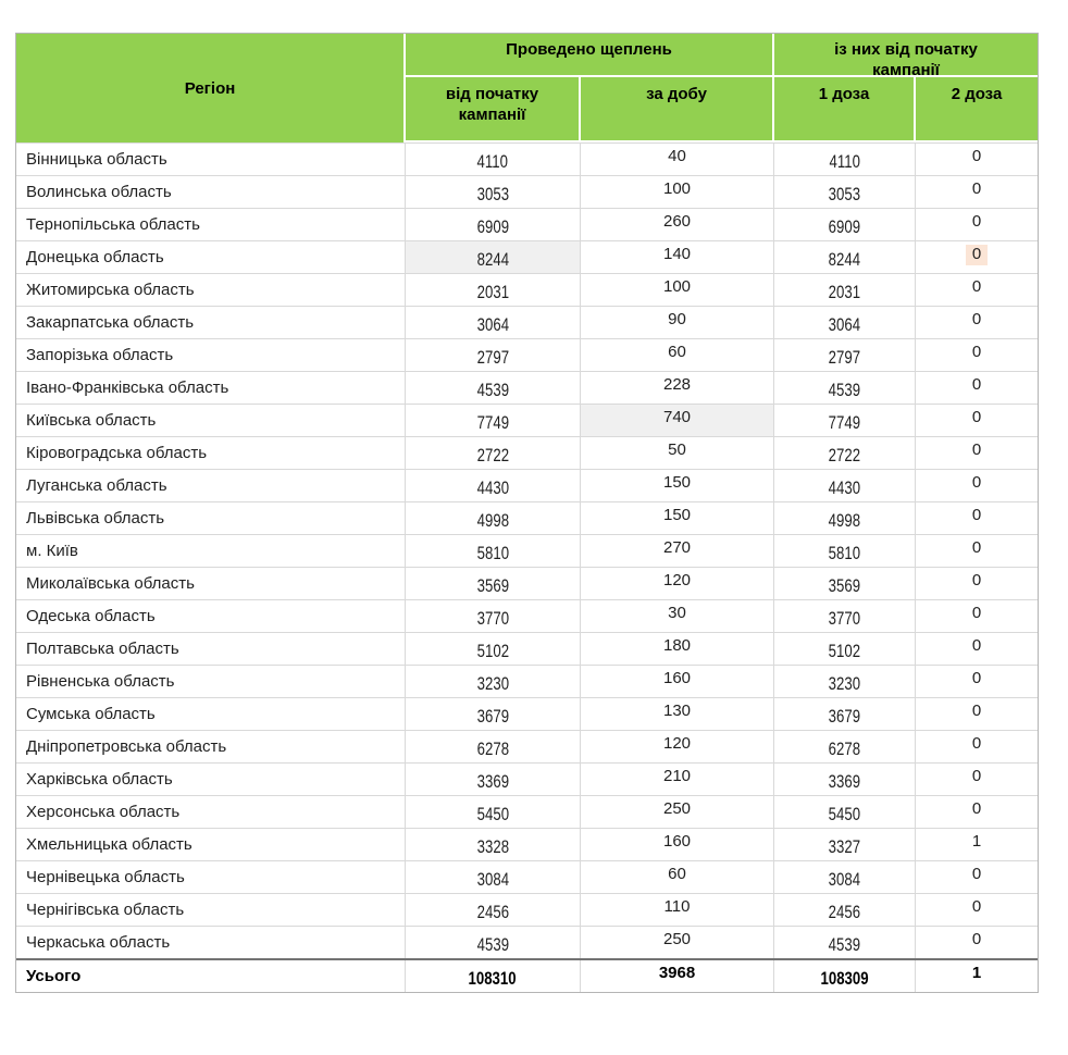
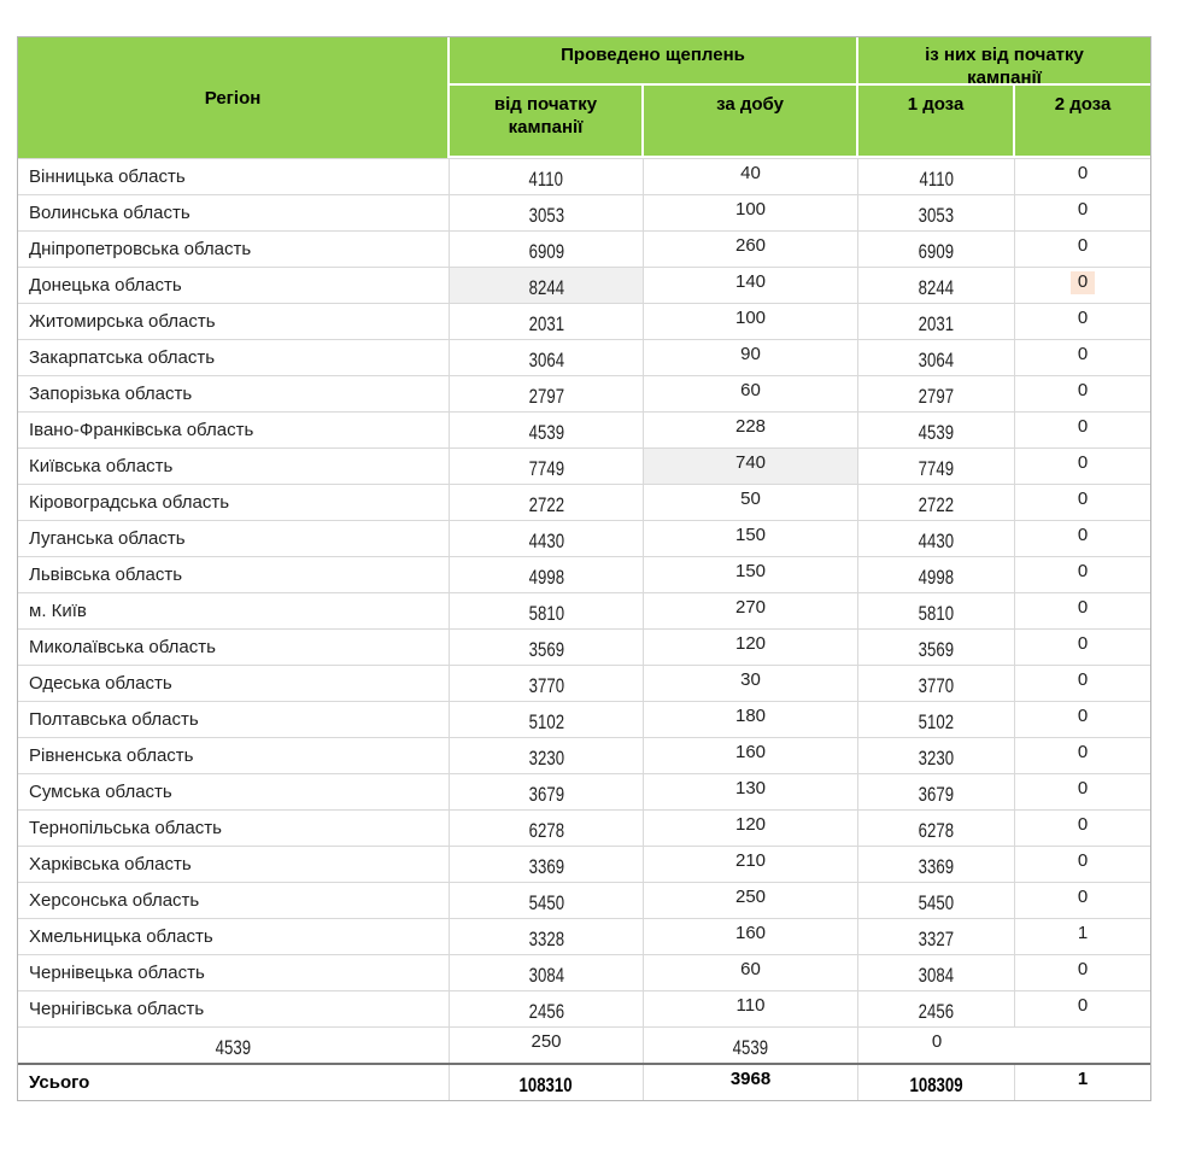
  Регіон
  Проведено щеплень
  із них від початку кампанії
  від початку кампанії
  за добу
  1 доза
  2 доза
  Вінницька область
  4110
  40
  4110
  0
  Волинська область
  3053
  100
  3053
  0
- Тернопільська область
+ Дніпропетровська область
  6909
  260
  6909
  0
  Донецька область
  8244
  140
  8244
  0
  Житомирська область
  2031
  100
  2031
  0
  Закарпатська область
  3064
  90
  3064
  0
  Запорізька область
  2797
  60
  2797
  0
  Івано-Франківська область
  4539
  228
  4539
  0
  Київська область
  7749
  740
  7749
  0
  Кіровоградська область
  2722
  50
  2722
  0
  Луганська область
  4430
  150
  4430
  0
  Львівська область
  4998
  150
  4998
  0
  м. Київ
  5810
  270
  5810
  0
  Миколаївська область
  3569
  120
  3569
  0
  Одеська область
  3770
  30
  3770
  0
  Полтавська область
  5102
  180
  5102
  0
  Рівненська область
  3230
  160
  3230
  0
  Сумська область
  3679
  130
  3679
  0
- Дніпропетровська область
+ Тернопільська область
  6278
  120
  6278
  0
  Харківська область
  3369
  210
  3369
  0
  Херсонська область
  5450
  250
  5450
  0
  Хмельницька область
  3328
  160
  3327
  1
  Чернівецька область
  3084
  60
  3084
  0
  Чернігівська область
  2456
  110
  2456
  0
- Черкаська область
  4539
  250
  4539
  0
  Усього
  108310
  3968
  108309
  1
